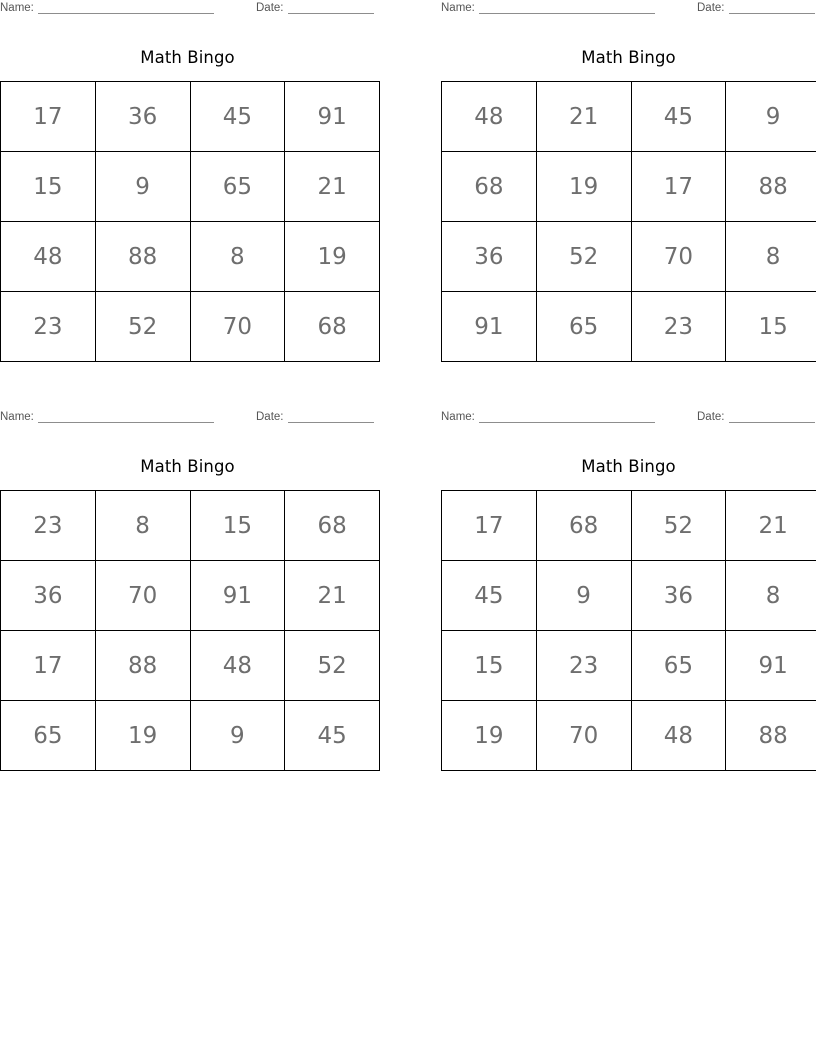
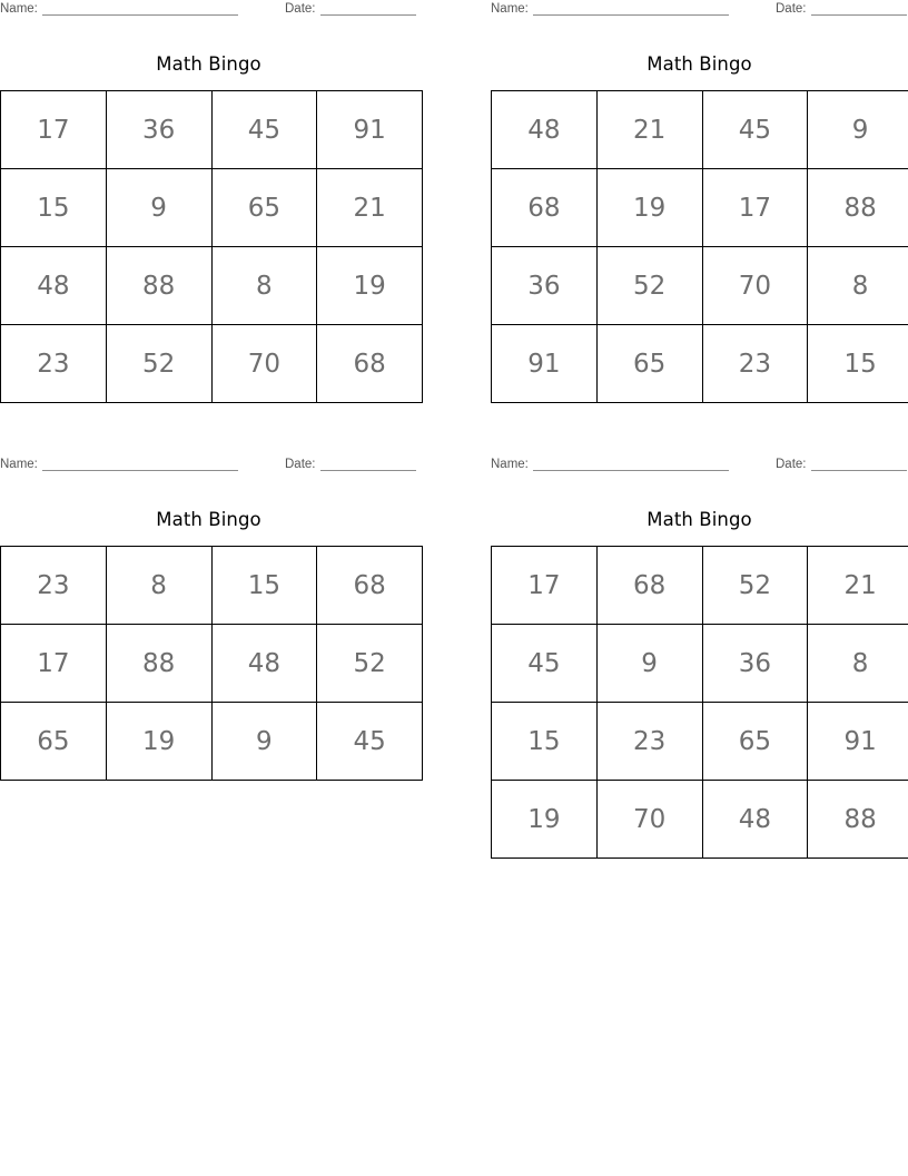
  Name:
  Date:
  Math Bingo
  17	36	45	91
  15	9	65	21
  48	88	8	19
  23	52	70	68
  Name:
  Date:
  Math Bingo
  48	21	45	9
  68	19	17	88
  36	52	70	8
  91	65	23	15
  Name:
  Date:
  Math Bingo
  23	8	15	68
- 36	70	91	21
  17	88	48	52
  65	19	9	45
  Name:
  Date:
  Math Bingo
  17	68	52	21
  45	9	36	8
  15	23	65	91
  19	70	48	88
